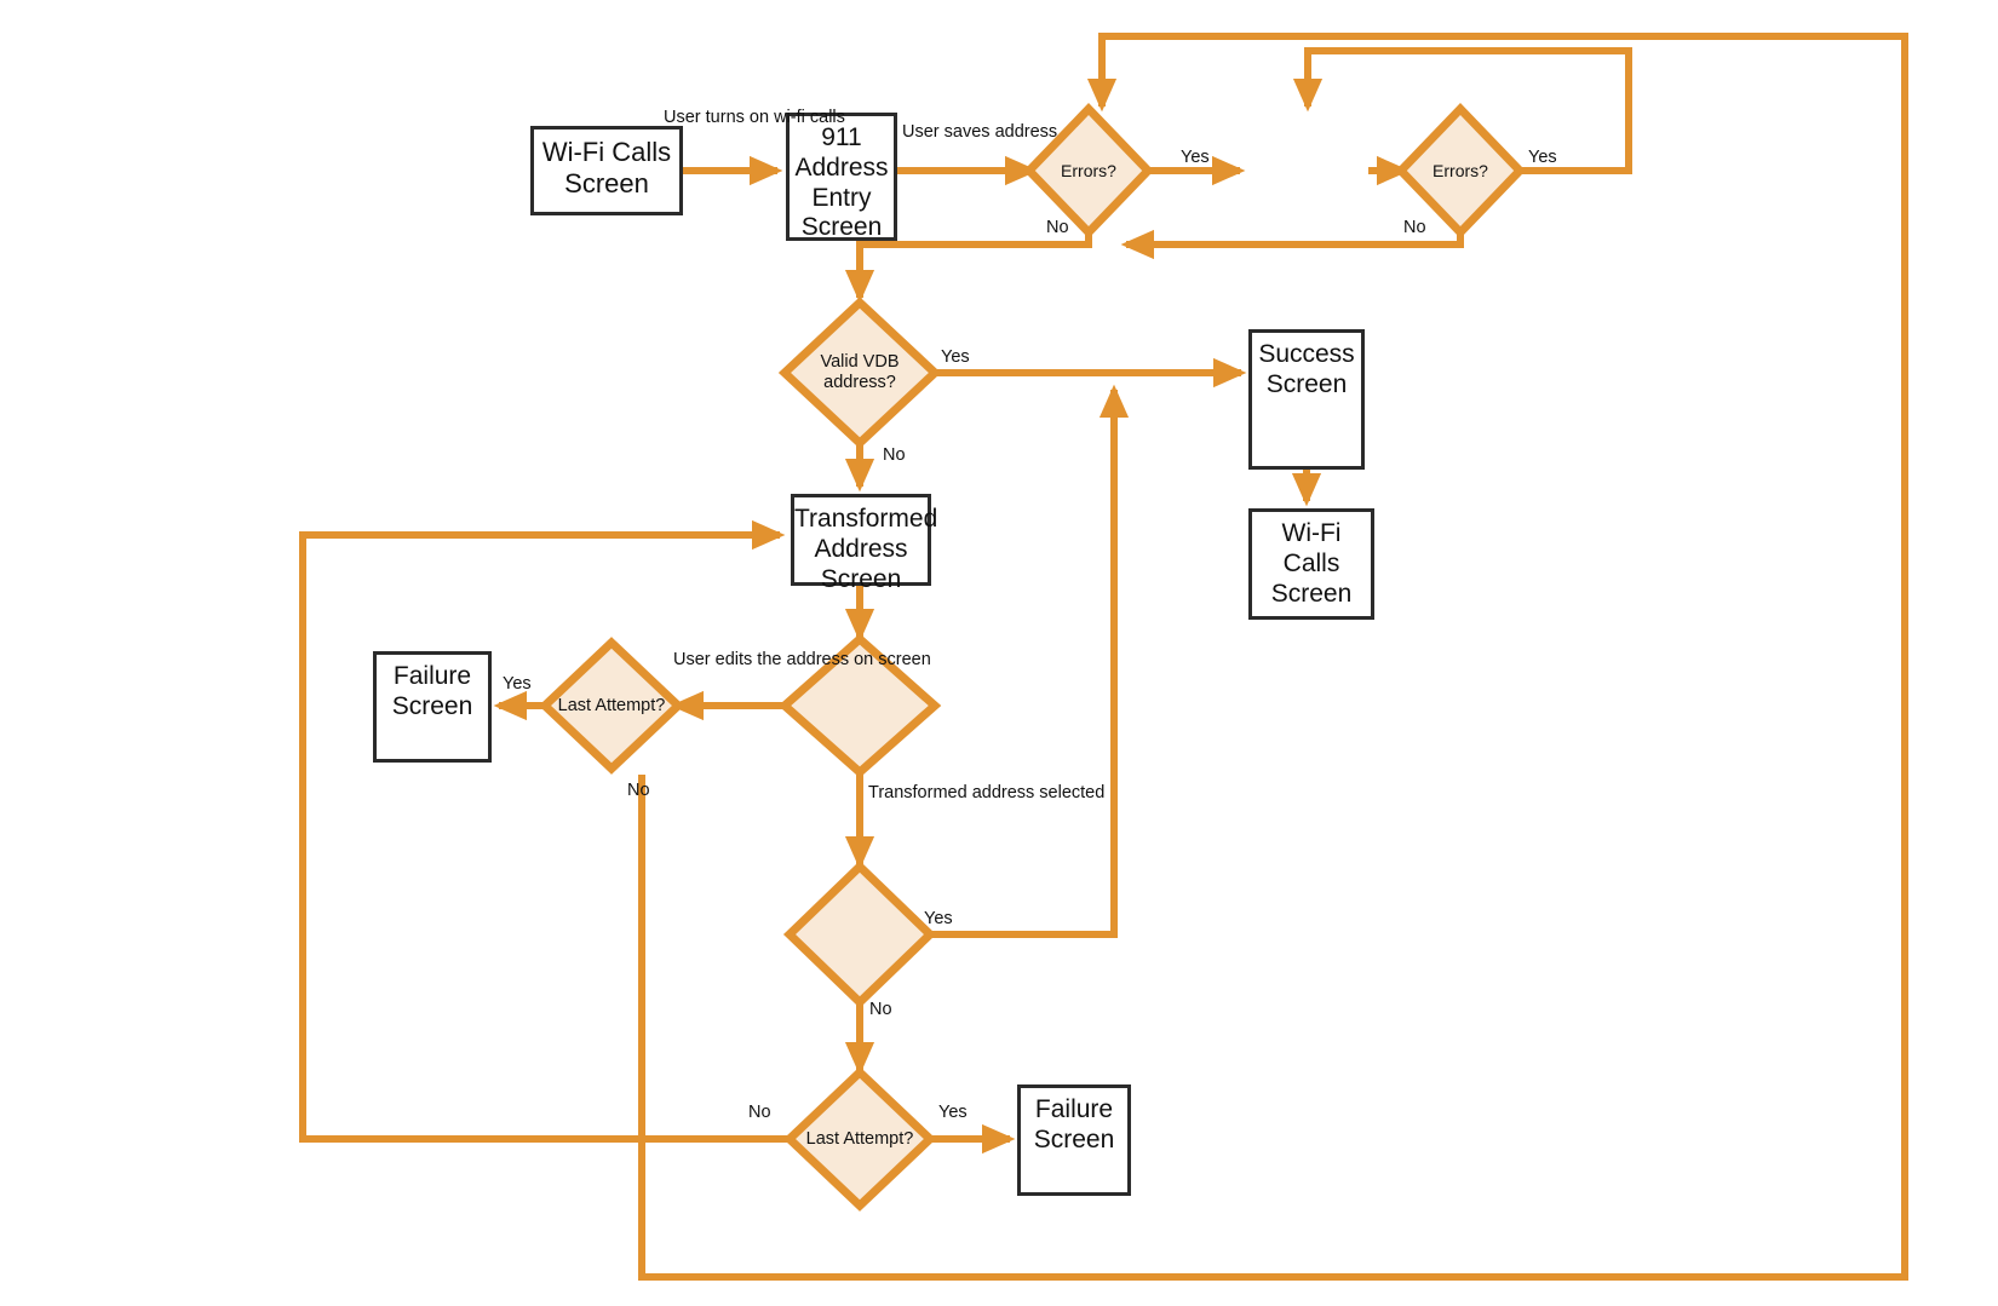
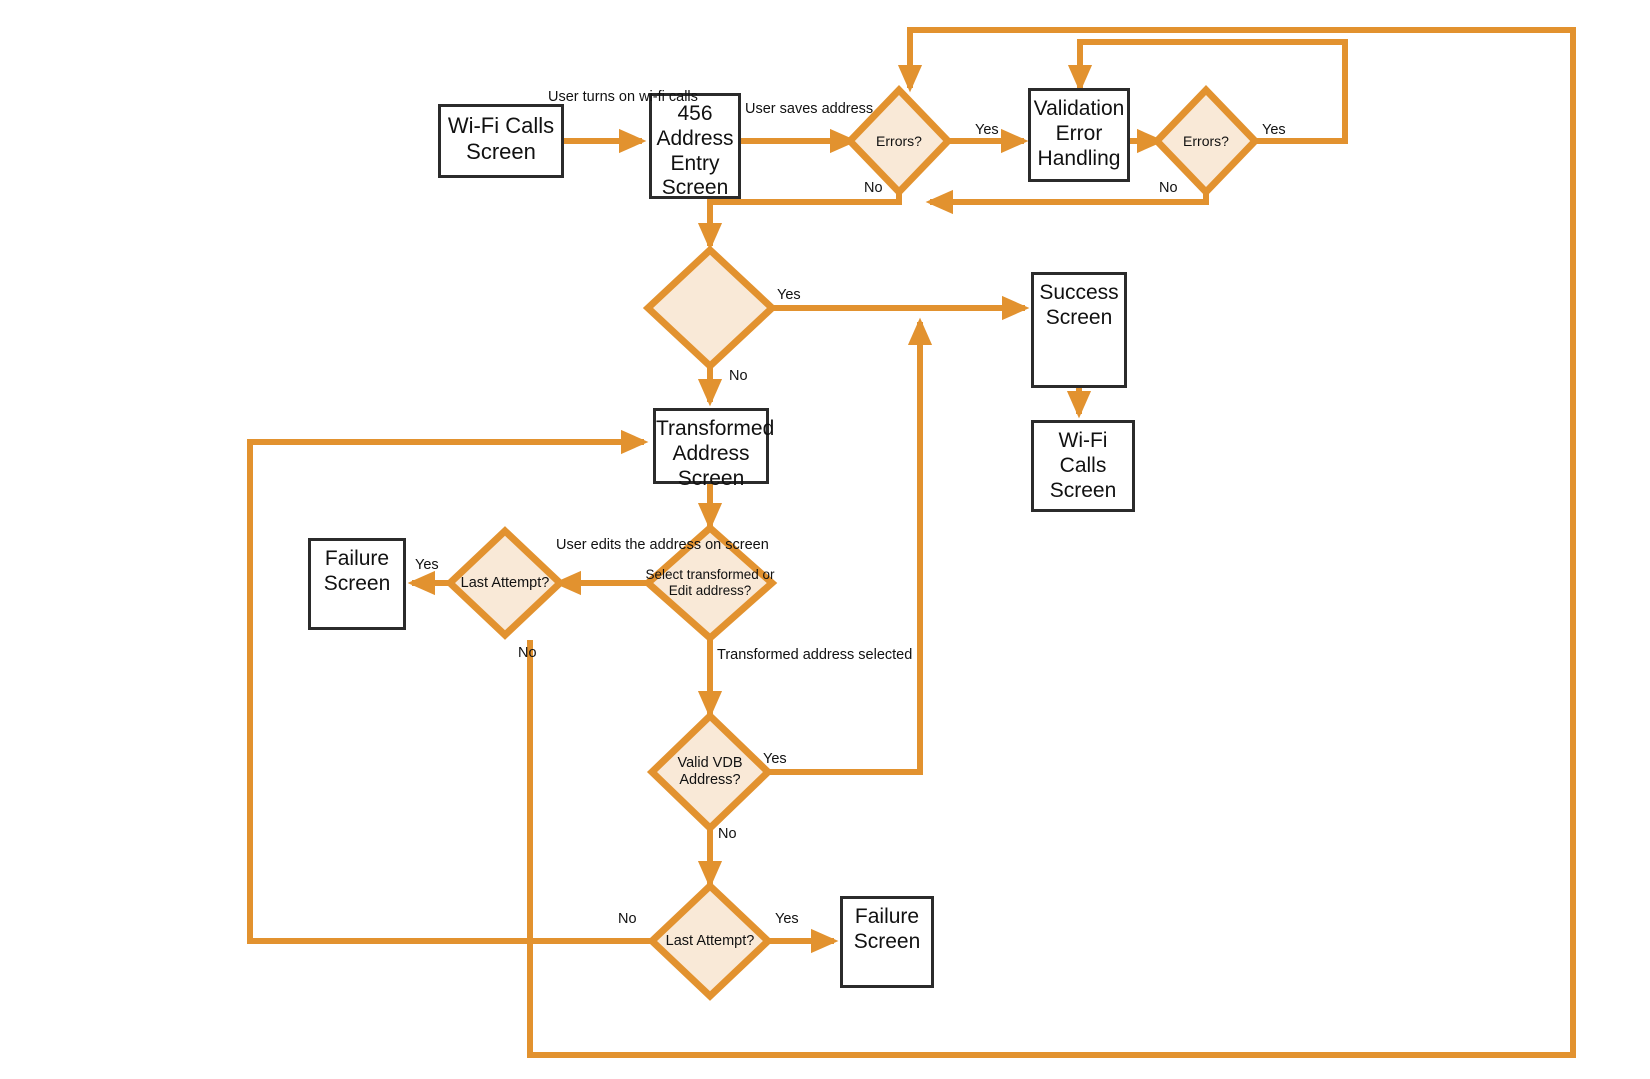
  Wi-Fi Calls
  Screen
- 911
+ 456
  Address
  Entry
  Screen
+ Validation
+ Error
+ Handling
  Success
  Screen
  Wi-Fi Calls
  Screen
  Transformed
  Address
  Screen
  Failure
  Screen
  Failure
  Screen
  Errors?
  Errors?
- Valid VDB address?
  Last Attempt?
+ Select transformed or Edit address?
+ Valid VDB Address?
  Last Attempt?
  User turns on wi-fi calls
  User saves address
  Yes
  No
  Yes
  No
  Yes
  No
  User edits the address on screen
  Yes
  No
  Transformed address selected
  Yes
  No
  Yes
  No
